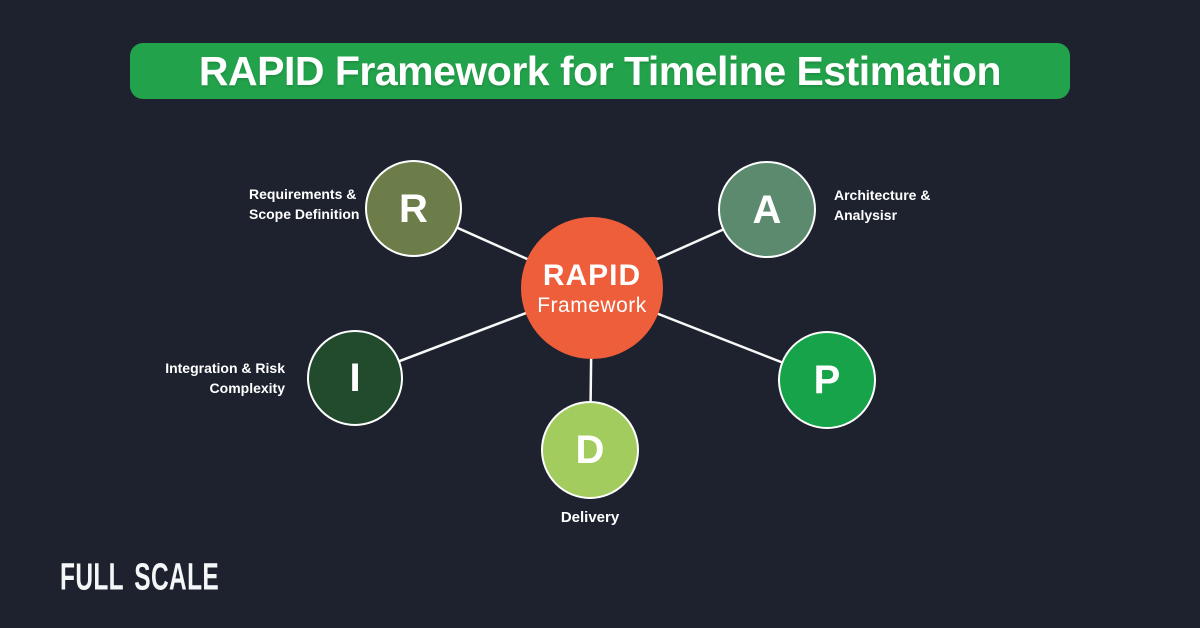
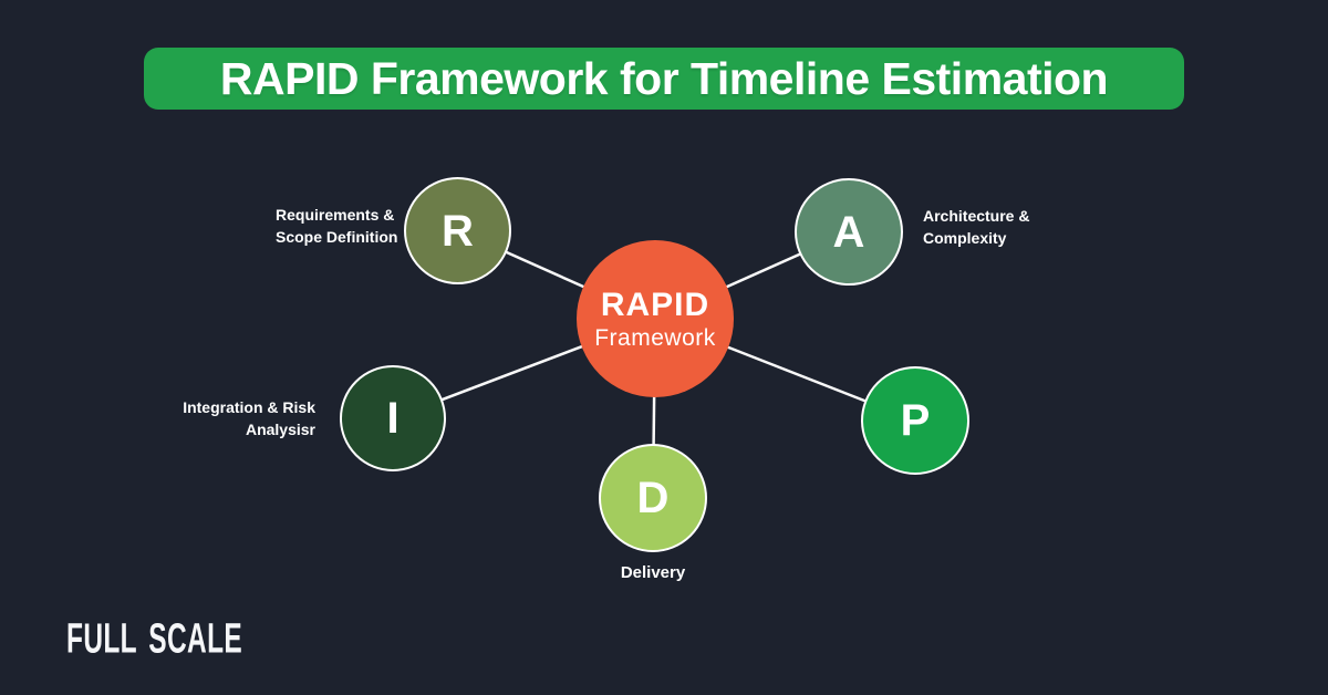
  RAPID Framework for Timeline Estimation
  RAPID
  Framework
  R
  A
  I
  P
  D
  Requirements &
  Scope Definition
  Architecture &
- Analysisr
+ Complexity
  Integration & Risk
- Complexity
+ Analysisr
  Delivery
  FULL SCALE
